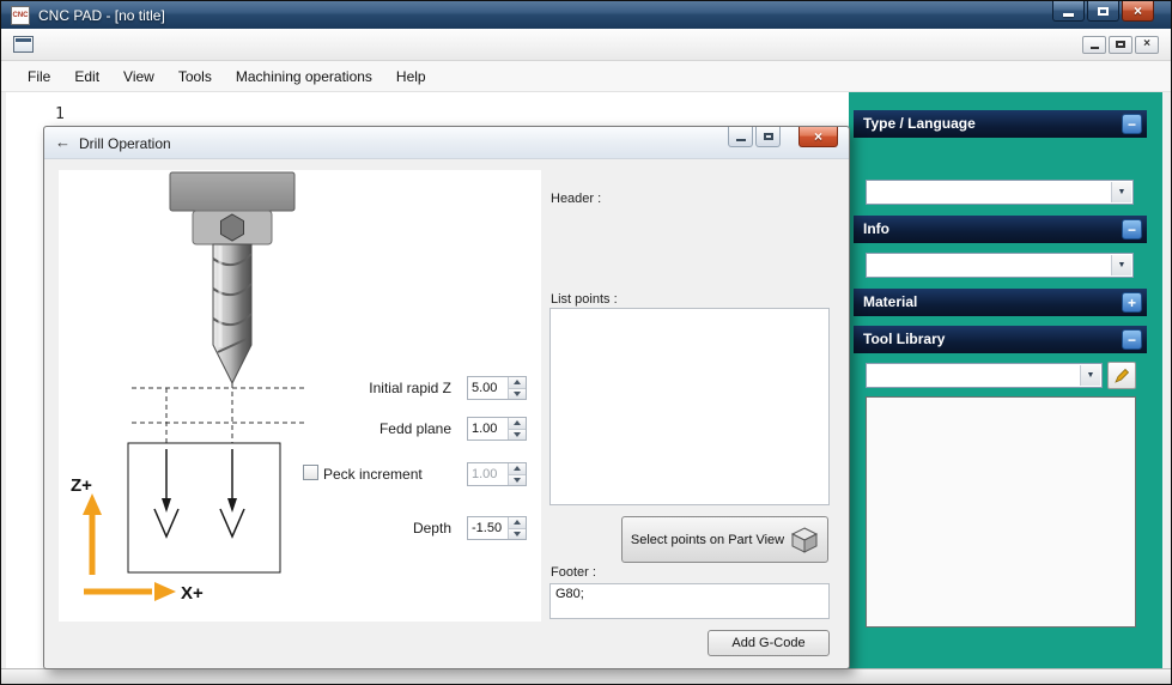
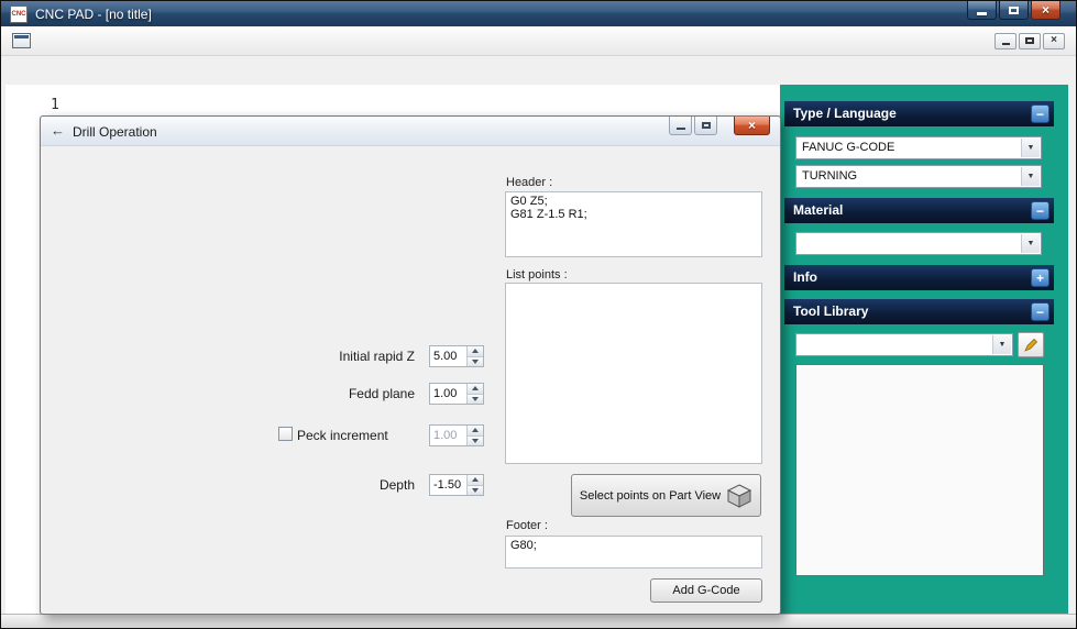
  CNC PAD - [no title]
  ×
  ×
- File
- Edit
- View
- Tools
- Machining operations
- Help
  1
  Type / Language
  −
+ FANUC G-CODE
+ TURNING
- Info
+ Material
  −
- Material
+ Info
  +
  Tool Library
  −
  ←
  Drill Operation
  ×
- Z+
- X+
  Initial rapid Z
  5.00
  Fedd plane
  1.00
  Peck increment
  1.00
  Depth
  -1.50
  Header :
+ G0 Z5;
+ G81 Z-1.5 R1;
  List points :
  Select points on Part View
  Footer :
  G80;
  Add G-Code
